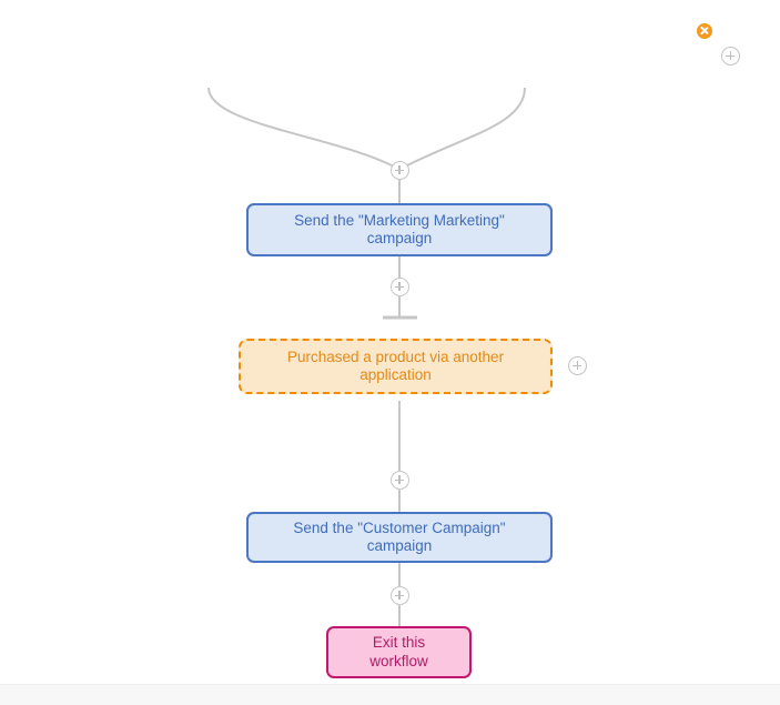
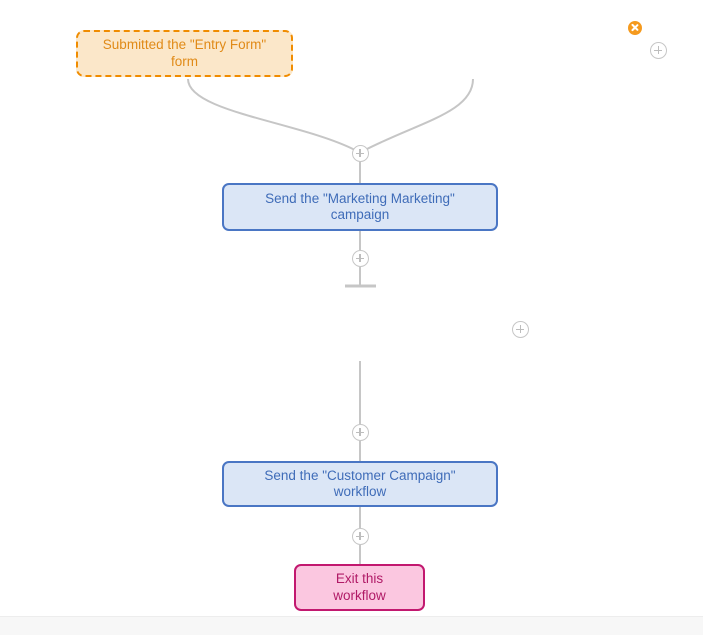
+ Submitted the "Entry Form" form
  Send the "Marketing Marketing" campaign
- Purchased a product via another application
- Send the "Customer Campaign" campaign
+ Send the "Customer Campaign" workflow
  Exit this workflow
